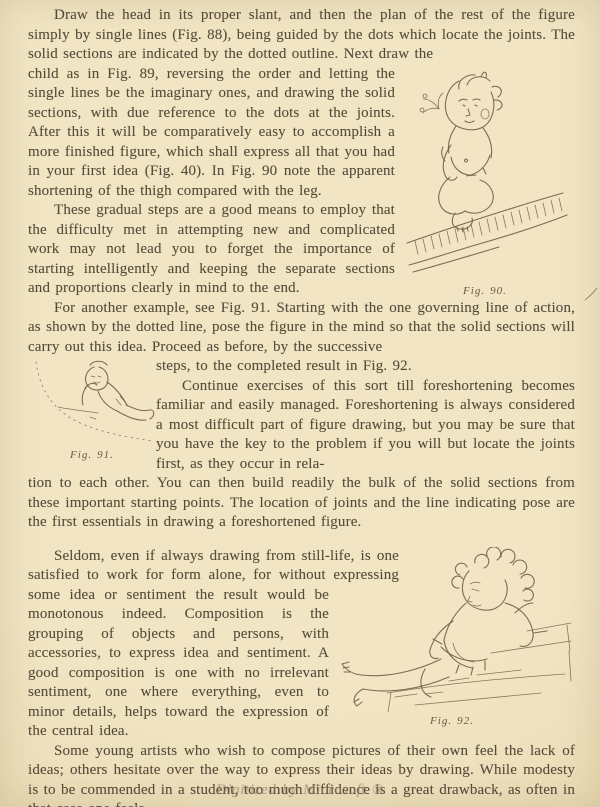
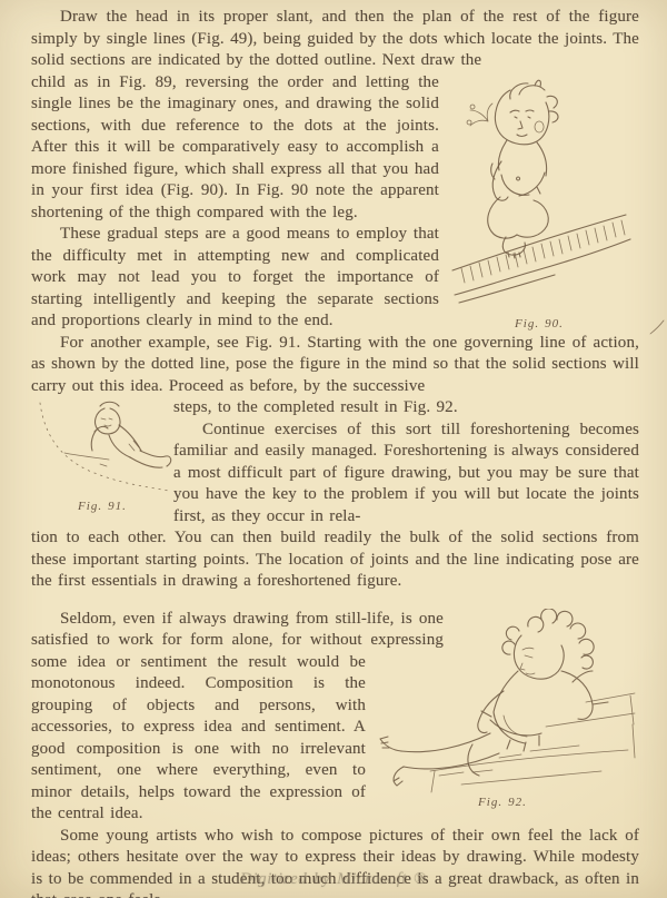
- Draw the head in its proper slant, and then the plan of the rest of the figure simply by single lines (Fig. 88), being guided by the dots which locate the joints. The solid sections are indicated by the dotted outline. Next draw the
+ Draw the head in its proper slant, and then the plan of the rest of the figure simply by single lines (Fig. 49), being guided by the dots which locate the joints. The solid sections are indicated by the dotted outline. Next draw the
  Fig. 90.
- child as in Fig. 89, reversing the order and letting the single lines be the imaginary ones, and drawing the solid sections, with due reference to the dots at the joints. After this it will be comparatively easy to accomplish a more finished figure, which shall express all that you had in your first idea (Fig. 40). In Fig. 90 note the apparent shortening of the thigh compared with the leg.
+ child as in Fig. 89, reversing the order and letting the single lines be the imaginary ones, and drawing the solid sections, with due reference to the dots at the joints. After this it will be comparatively easy to accomplish a more finished figure, which shall express all that you had in your first idea (Fig. 90). In Fig. 90 note the apparent shortening of the thigh compared with the leg.
  These gradual steps are a good means to employ that the difficulty met in attempting new and complicated work may not lead you to forget the importance of starting intelligently and keeping the separate sections and proportions clearly in mind to the end.
  For another example, see Fig. 91. Starting with the one governing line of action, as shown by the dotted line, pose the figure in the mind so that the solid sections will carry out this idea. Proceed as before, by the successive
  Fig. 91.
  steps, to the completed result in Fig. 92.
  Continue exercises of this sort till foreshortening becomes familiar and easily managed. Foreshortening is always considered a most difficult part of figure drawing, but you may be sure that you have the key to the problem if you will but locate the joints first, as they occur in rela-
  tion to each other. You can then build readily the bulk of the solid sections from these important starting points. The location of joints and the line indicating pose are the first essentials in drawing a foreshortened figure.
  Fig. 92.
  Seldom, even if always drawing from still-life, is one satisfied to work for form alone, for without expressing some idea or sentiment the result would be monotonous indeed. Composition is the grouping of objects and persons, with accessories, to express idea and sentiment. A good composition is one with no irrelevant sentiment, one where everything, even to minor details, helps toward the expression of the central idea.
  Some young artists who wish to compose pictures of their own feel the lack of ideas; others hesitate over the way to express their ideas by drawing. While modesty is to be commended in a student, too much diffidence is a great drawback, as often in
  Digitized by Microsoft ®
